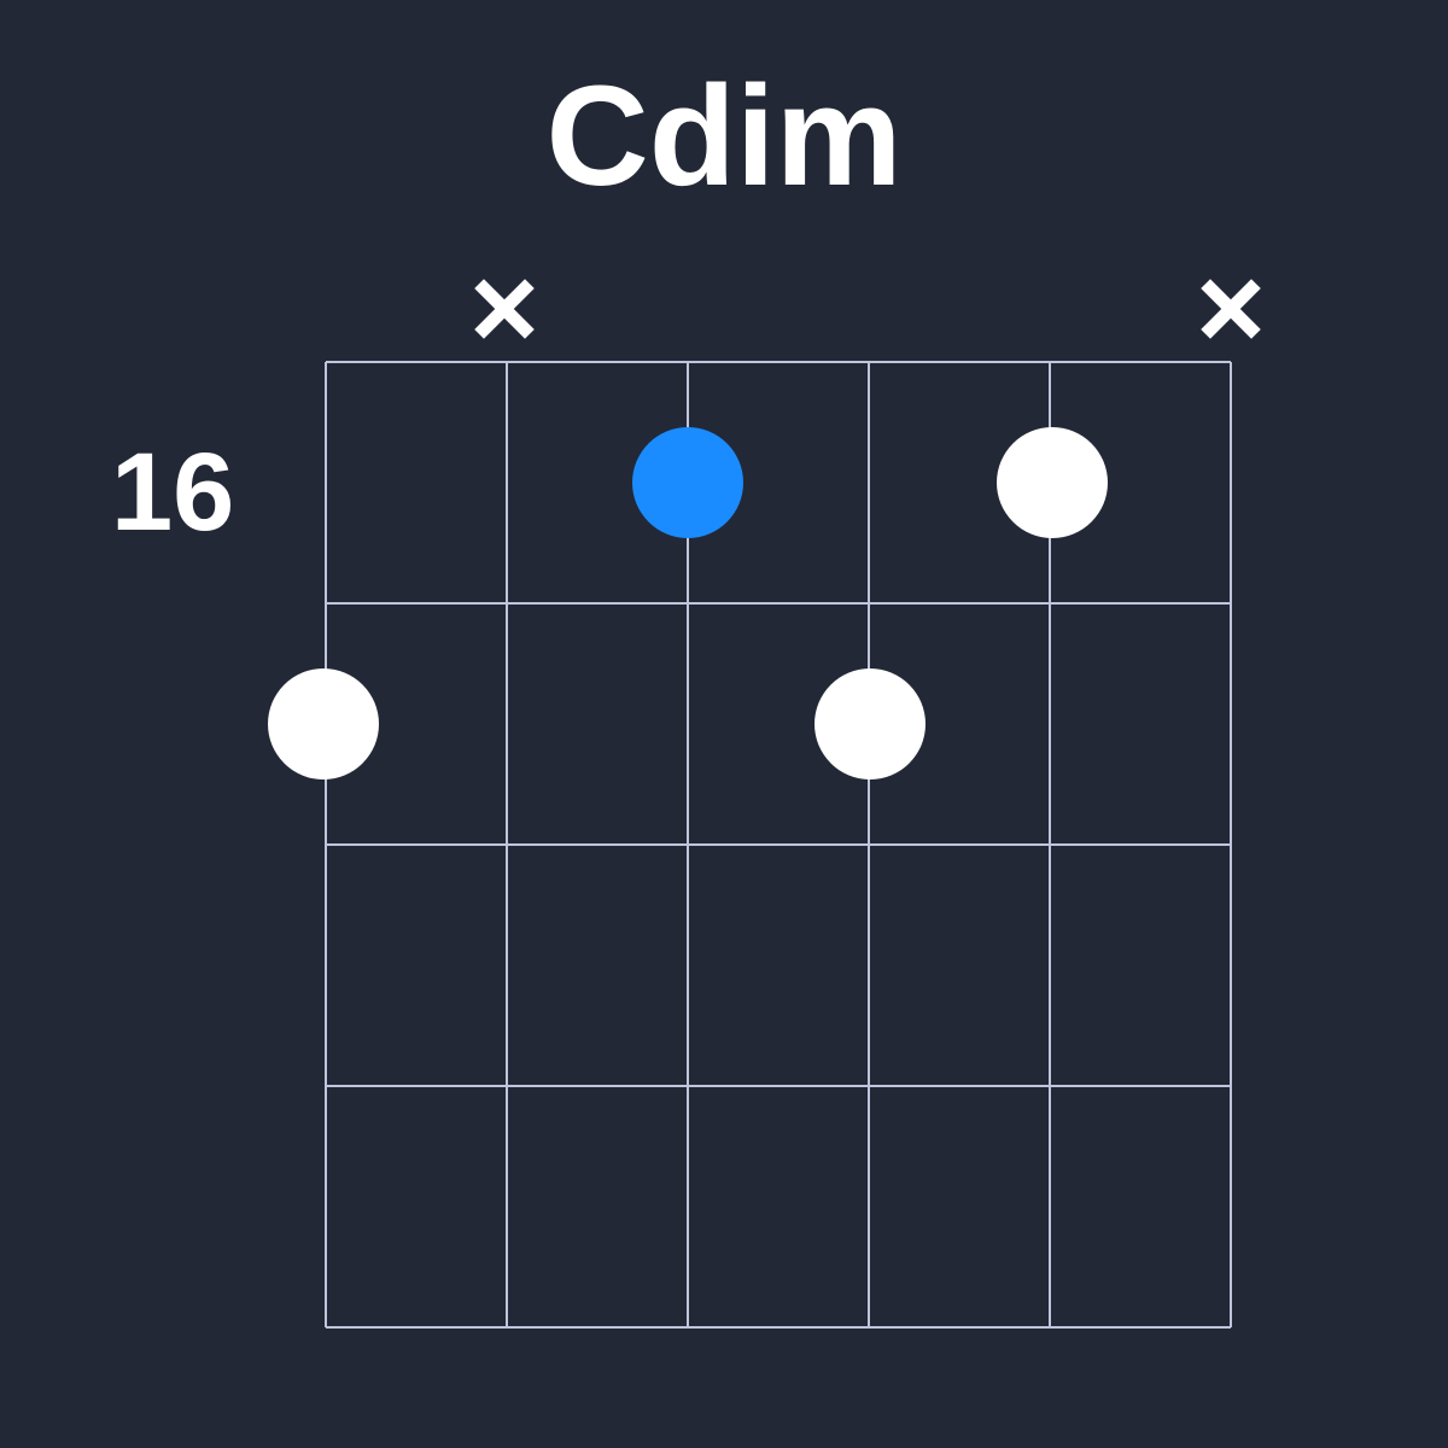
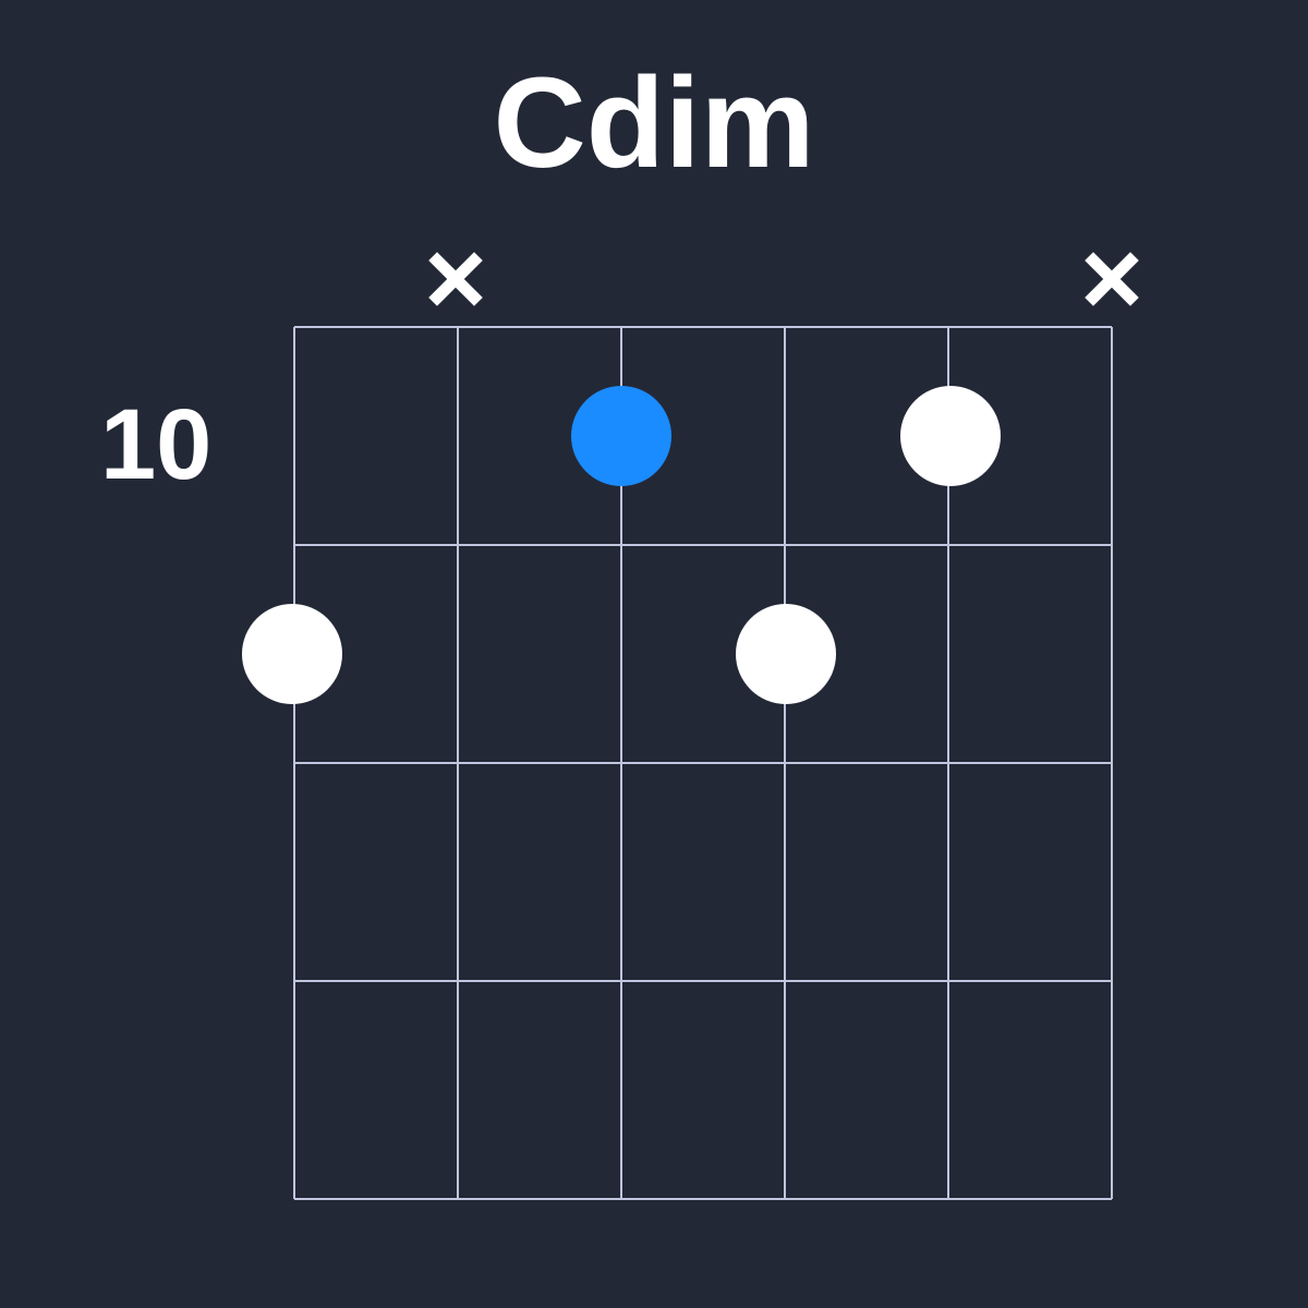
  Cdim
- 16
+ 10
